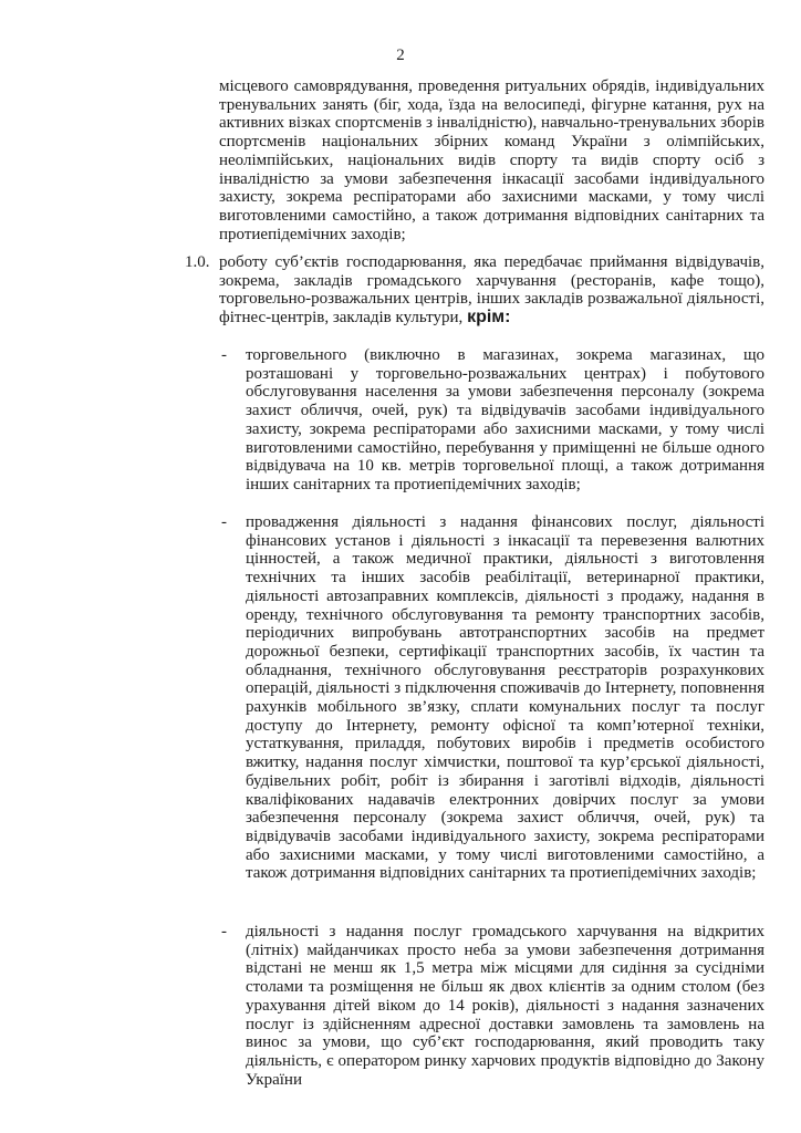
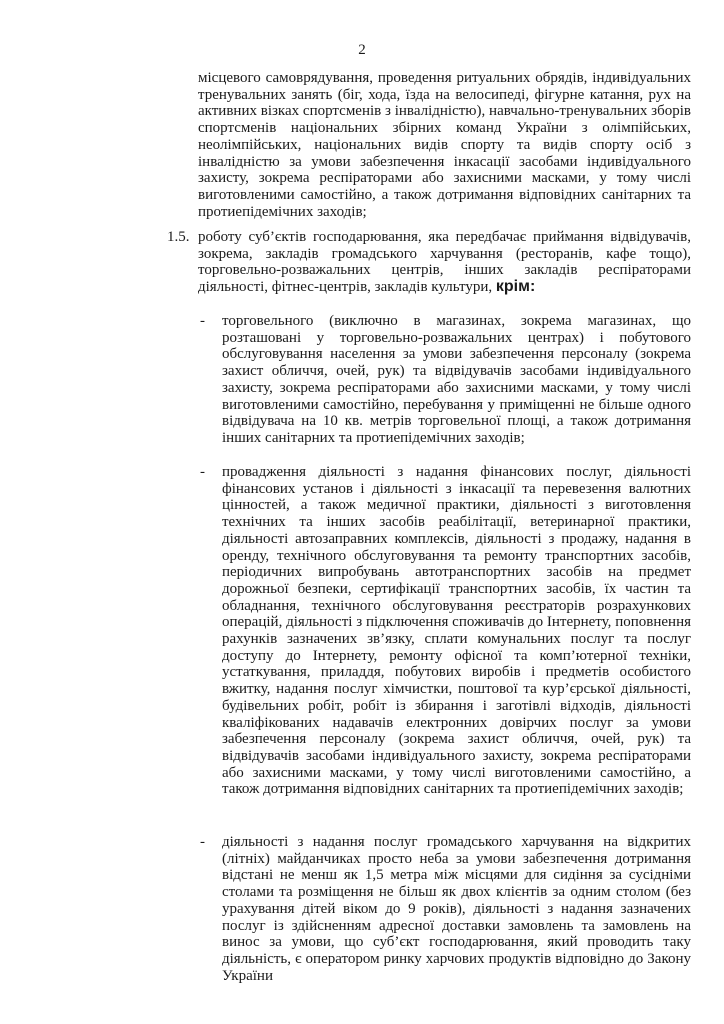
  2
  місцевого самоврядування, проведення ритуальних обрядів, індивідуальних тренувальних занять (біг, хода, їзда на велосипеді, фігурне катання, рух на активних візках спортсменів з інвалідністю), навчально-тренувальних зборів спортсменів національних збірних команд України з олімпійських, неолімпійських, національних видів спорту та видів спорту осіб з інвалідністю за умови забезпечення інкасації засобами індивідуального захисту, зокрема респіраторами або захисними масками, у тому числі виготовленими самостійно, а також дотримання відповідних санітарних та протиепідемічних заходів;
- 1.0.
+ 1.5.
- роботу суб’єктів господарювання, яка передбачає приймання відвідувачів, зокрема, закладів громадського харчування (ресторанів, кафе тощо), торговельно-розважальних центрів, інших закладів розважальної діяльності, фітнес-центрів, закладів культури, крім:
+ роботу суб’єктів господарювання, яка передбачає приймання відвідувачів, зокрема, закладів громадського харчування (ресторанів, кафе тощо), торговельно-розважальних центрів, інших закладів респіраторами діяльності, фітнес-центрів, закладів культури, крім:
  -
  торговельного (виключно в магазинах, зокрема магазинах, що розташовані у торговельно-розважальних центрах) і побутового обслуговування населення за умови забезпечення персоналу (зокрема захист обличчя, очей, рук) та відвідувачів засобами індивідуального захисту, зокрема респіраторами або захисними масками, у тому числі виготовленими самостійно, перебування у приміщенні не більше одного відвідувача на 10 кв. метрів торговельної площі, а також дотримання інших санітарних та протиепідемічних заходів;
  -
- провадження діяльності з надання фінансових послуг, діяльності фінансових установ і діяльності з інкасації та перевезення валютних цінностей, а також медичної практики, діяльності з виготовлення технічних та інших засобів реабілітації, ветеринарної практики, діяльності автозаправних комплексів, діяльності з продажу, надання в оренду, технічного обслуговування та ремонту транспортних засобів, періодичних випробувань автотранспортних засобів на предмет дорожньої безпеки, сертифікації транспортних засобів, їх частин та обладнання, технічного обслуговування реєстраторів розрахункових операцій, діяльності з підключення споживачів до Інтернету, поповнення рахунків мобільного зв’язку, сплати комунальних послуг та послуг доступу до Інтернету, ремонту офісної та комп’ютерної техніки, устаткування, приладдя, побутових виробів і предметів особистого вжитку, надання послуг хімчистки, поштової та кур’єрської діяльності, будівельних робіт, робіт із збирання і заготівлі відходів, діяльності кваліфікованих надавачів електронних довірчих послуг за умови забезпечення персоналу (зокрема захист обличчя, очей, рук) та відвідувачів засобами індивідуального захисту, зокрема респіраторами або захисними масками, у тому числі виготовленими самостійно, а також дотримання відповідних санітарних та протиепідемічних заходів;
+ провадження діяльності з надання фінансових послуг, діяльності фінансових установ і діяльності з інкасації та перевезення валютних цінностей, а також медичної практики, діяльності з виготовлення технічних та інших засобів реабілітації, ветеринарної практики, діяльності автозаправних комплексів, діяльності з продажу, надання в оренду, технічного обслуговування та ремонту транспортних засобів, періодичних випробувань автотранспортних засобів на предмет дорожньої безпеки, сертифікації транспортних засобів, їх частин та обладнання, технічного обслуговування реєстраторів розрахункових операцій, діяльності з підключення споживачів до Інтернету, поповнення рахунків зазначених зв’язку, сплати комунальних послуг та послуг доступу до Інтернету, ремонту офісної та комп’ютерної техніки, устаткування, приладдя, побутових виробів і предметів особистого вжитку, надання послуг хімчистки, поштової та кур’єрської діяльності, будівельних робіт, робіт із збирання і заготівлі відходів, діяльності кваліфікованих надавачів електронних довірчих послуг за умови забезпечення персоналу (зокрема захист обличчя, очей, рук) та відвідувачів засобами індивідуального захисту, зокрема респіраторами або захисними масками, у тому числі виготовленими самостійно, а також дотримання відповідних санітарних та протиепідемічних заходів;
  -
- діяльності з надання послуг громадського харчування на відкритих (літніх) майданчиках просто неба за умови забезпечення дотримання відстані не менш як 1,5 метра між місцями для сидіння за сусідніми столами та розміщення не більш як двох клієнтів за одним столом (без урахування дітей віком до 14 років), діяльності з надання зазначених послуг із здійсненням адресної доставки замовлень та замовлень на винос за умови, що суб’єкт господарювання, який проводить таку діяльність, є оператором ринку харчових продуктів відповідно до Закону України
+ діяльності з надання послуг громадського харчування на відкритих (літніх) майданчиках просто неба за умови забезпечення дотримання відстані не менш як 1,5 метра між місцями для сидіння за сусідніми столами та розміщення не більш як двох клієнтів за одним столом (без урахування дітей віком до 9 років), діяльності з надання зазначених послуг із здійсненням адресної доставки замовлень та замовлень на винос за умови, що суб’єкт господарювання, який проводить таку діяльність, є оператором ринку харчових продуктів відповідно до Закону України
